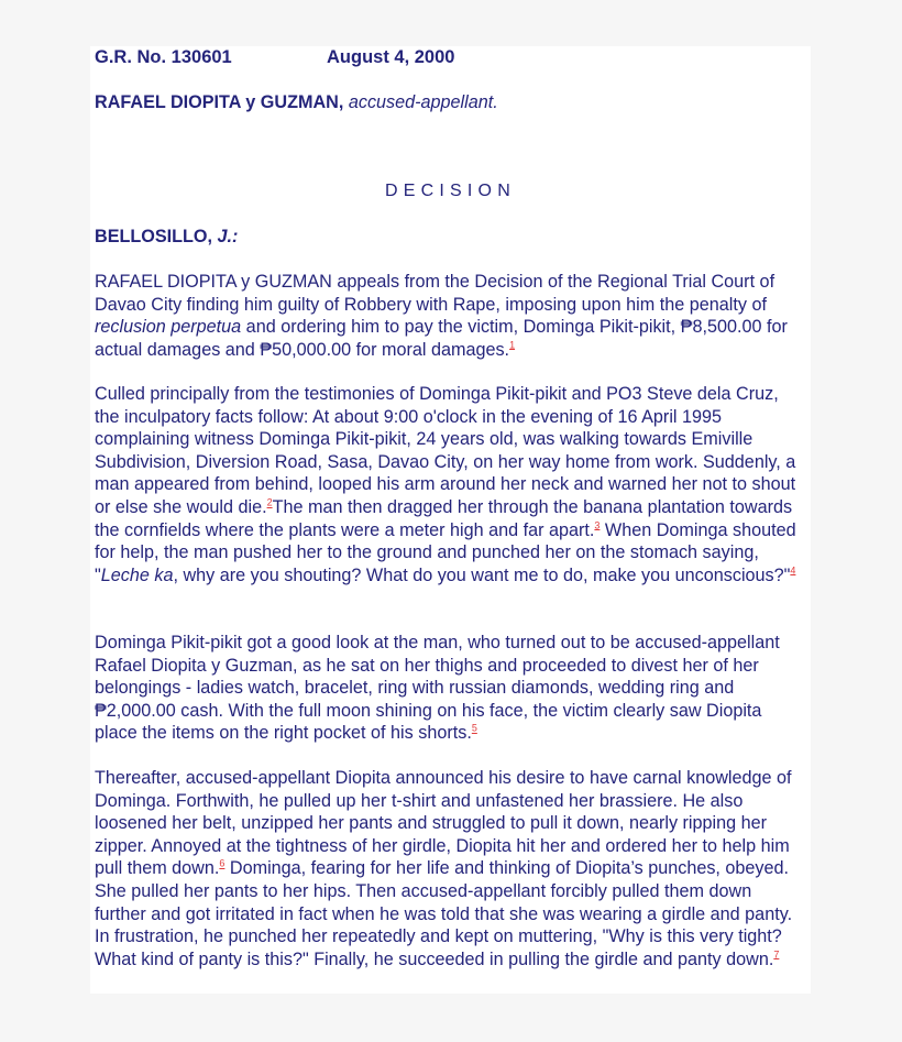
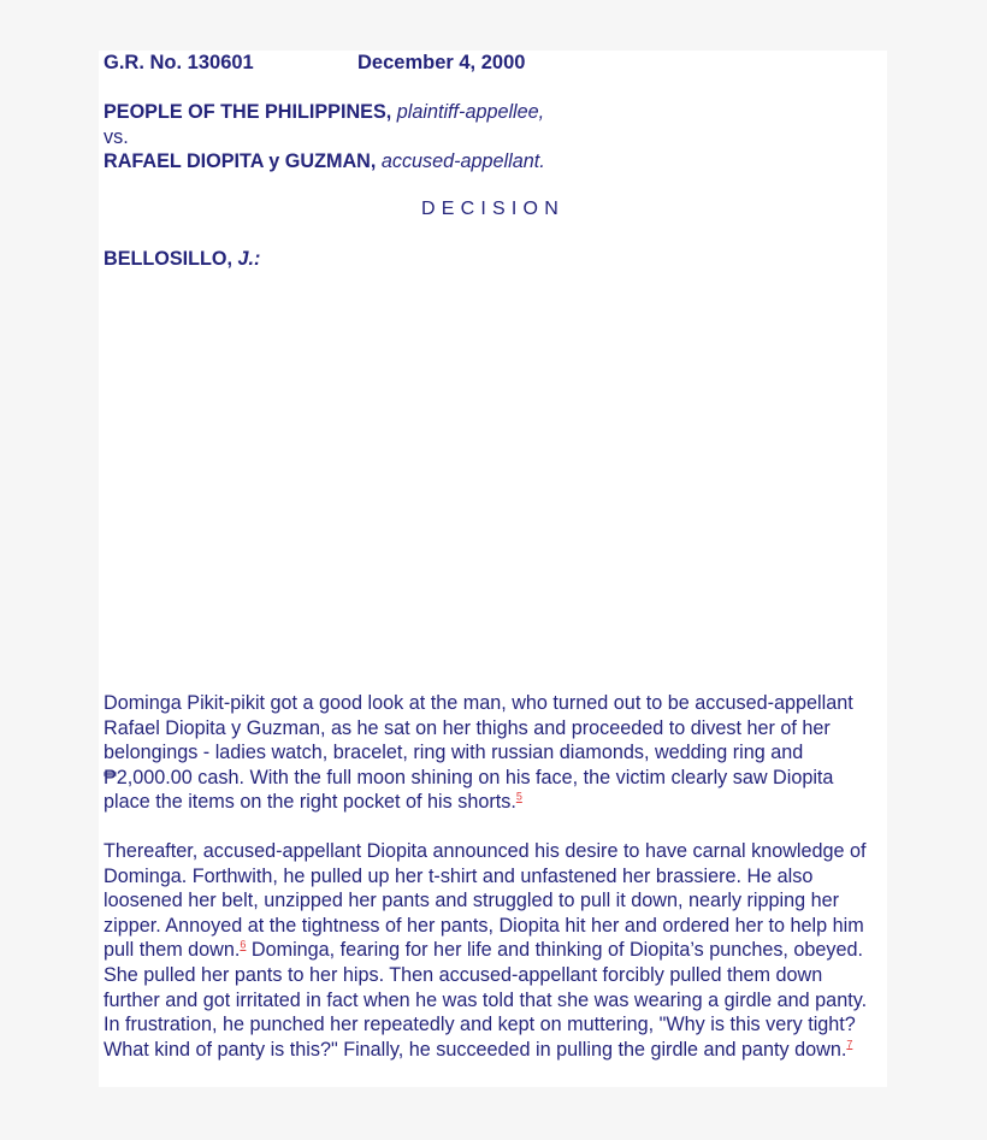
  G.R. No. 130601
- August 4, 2000
+ December 4, 2000
+ PEOPLE OF THE PHILIPPINES, plaintiff-appellee,
+ vs.
  RAFAEL DIOPITA y GUZMAN, accused-appellant.
  DECISION
  BELLOSILLO, J.:
- RAFAEL DIOPITA y GUZMAN appeals from the Decision of the Regional Trial Court of Davao City finding him guilty of Robbery with Rape, imposing upon him the penalty of reclusion perpetua and ordering him to pay the victim, Dominga Pikit-pikit, ₱8,500.00 for actual damages and ₱50,000.00 for moral damages.1
- Culled principally from the testimonies of Dominga Pikit-pikit and PO3 Steve dela Cruz, the inculpatory facts follow: At about 9:00 o'clock in the evening of 16 April 1995 complaining witness Dominga Pikit-pikit, 24 years old, was walking towards Emiville Subdivision, Diversion Road, Sasa, Davao City, on her way home from work. Suddenly, a man appeared from behind, looped his arm around her neck and warned her not to shout or else she would die.2The man then dragged her through the banana plantation towards the cornfields where the plants were a meter high and far apart.3 When Dominga shouted for help, the man pushed her to the ground and punched her on the stomach saying, "Leche ka, why are you shouting? What do you want me to do, make you unconscious?"4
  Dominga Pikit-pikit got a good look at the man, who turned out to be accused-appellant Rafael Diopita y Guzman, as he sat on her thighs and proceeded to divest her of her belongings - ladies watch, bracelet, ring with russian diamonds, wedding ring and ₱2,000.00 cash. With the full moon shining on his face, the victim clearly saw Diopita place the items on the right pocket of his shorts.5
- Thereafter, accused-appellant Diopita announced his desire to have carnal knowledge of Dominga. Forthwith, he pulled up her t-shirt and unfastened her brassiere. He also loosened her belt, unzipped her pants and struggled to pull it down, nearly ripping her zipper. Annoyed at the tightness of her girdle, Diopita hit her and ordered her to help him pull them down.6 Dominga, fearing for her life and thinking of Diopita’s punches, obeyed. She pulled her pants to her hips. Then accused-appellant forcibly pulled them down further and got irritated in fact when he was told that she was wearing a girdle and panty. In frustration, he punched her repeatedly and kept on muttering, "Why is this very tight? What kind of panty is this?" Finally, he succeeded in pulling the girdle and panty down.7
+ Thereafter, accused-appellant Diopita announced his desire to have carnal knowledge of Dominga. Forthwith, he pulled up her t-shirt and unfastened her brassiere. He also loosened her belt, unzipped her pants and struggled to pull it down, nearly ripping her zipper. Annoyed at the tightness of her pants, Diopita hit her and ordered her to help him pull them down.6 Dominga, fearing for her life and thinking of Diopita’s punches, obeyed. She pulled her pants to her hips. Then accused-appellant forcibly pulled them down further and got irritated in fact when he was told that she was wearing a girdle and panty. In frustration, he punched her repeatedly and kept on muttering, "Why is this very tight? What kind of panty is this?" Finally, he succeeded in pulling the girdle and panty down.7
